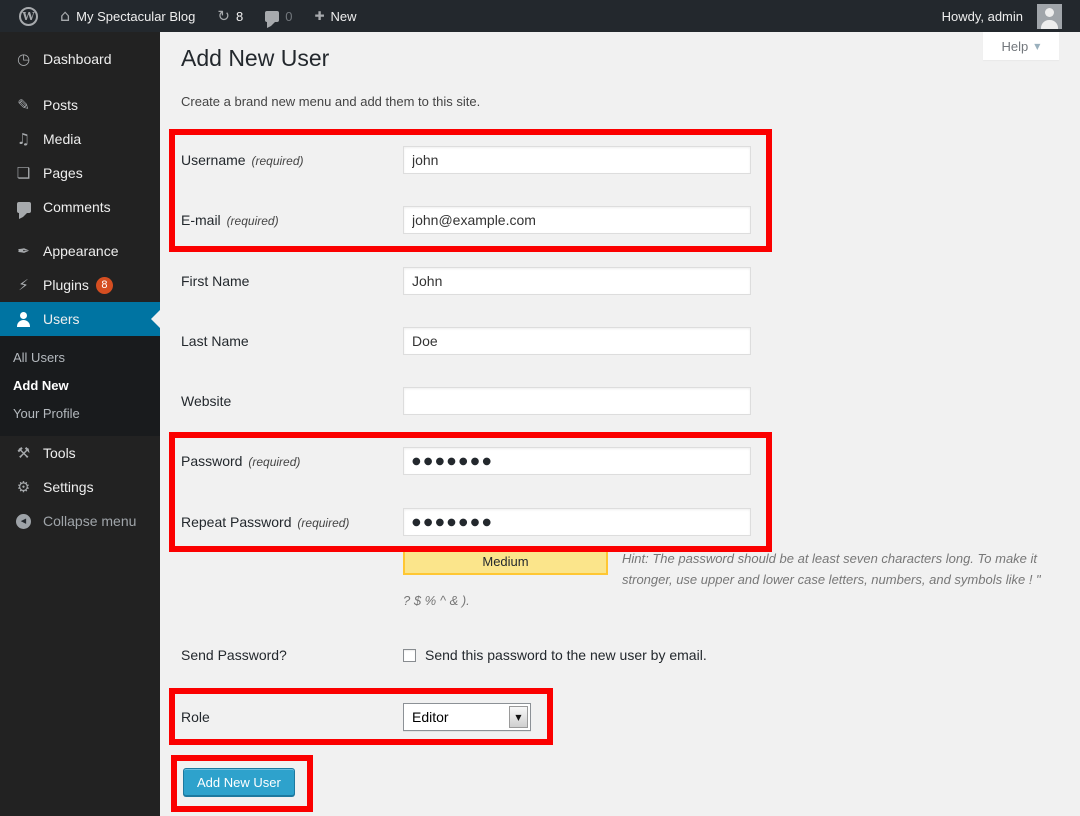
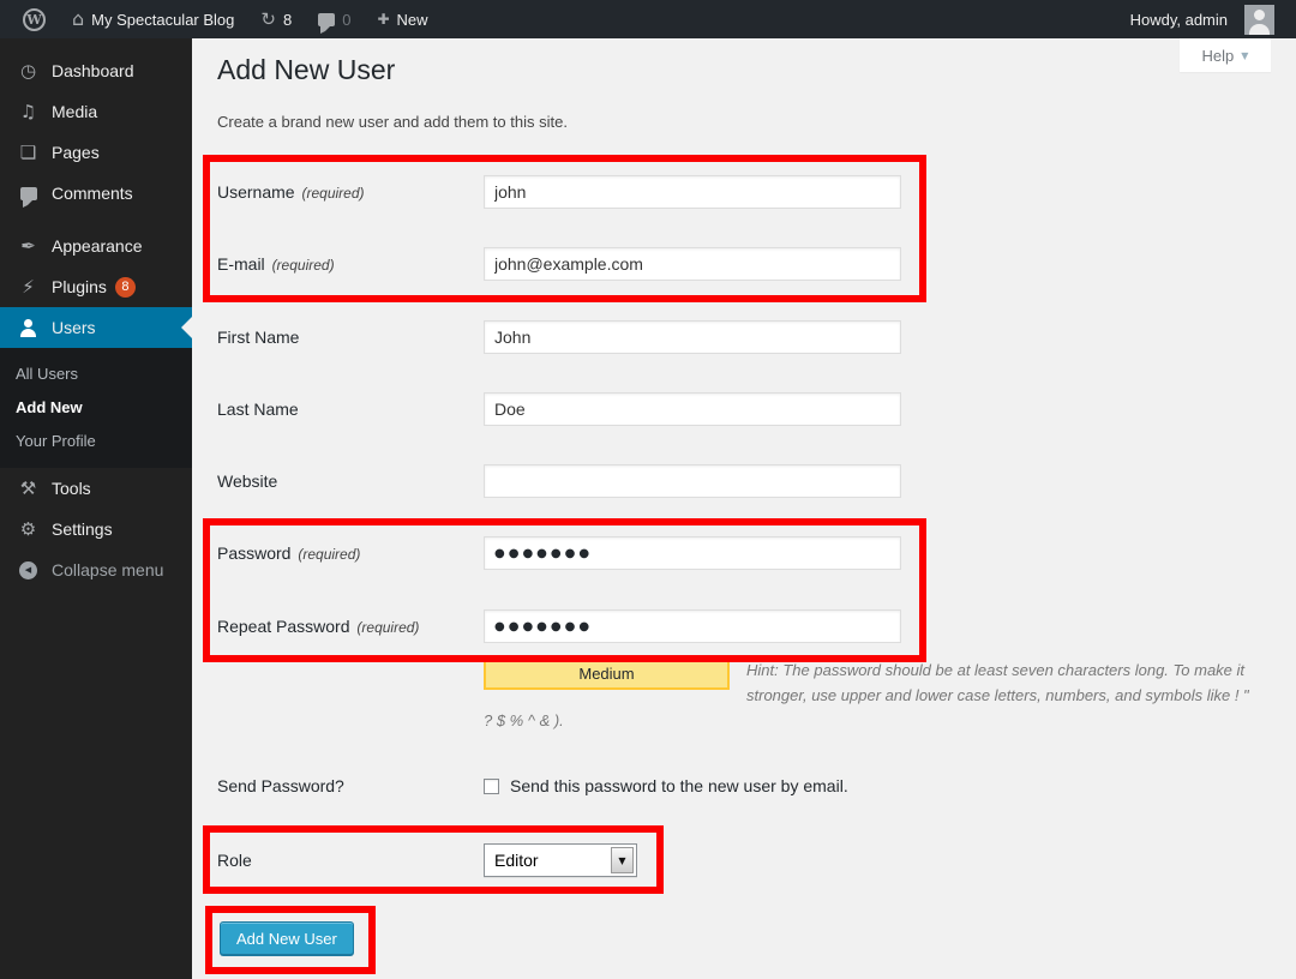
  W
  ⌂
  My Spectacular Blog
  ↻
  8
  0
  ✚
  New
  Howdy, admin
  ◷
  Dashboard
- ✎
- Posts
  ♫
  Media
  ❏
  Pages
  Comments
  ✒
  Appearance
  ⚡
  Plugins
  8
  Users
  All Users
  Add New
  Your Profile
  ⚒
  Tools
  ⚙
  Settings
  ◀
  Collapse menu
  Add New User
  Help
  ▼
- Create a brand new menu and add them to this site.
+ Create a brand new user and add them to this site.
  Username (required)
  john
  E-mail (required)
  john@example.com
  First Name
  John
  Last Name
  Doe
  Website
  Password (required)
  ●●●●●●●
  Repeat Password (required)
  ●●●●●●●
  Medium
  Hint: The password should be at least seven characters long. To make it stronger, use upper and lower case letters, numbers, and symbols like ! " ? $ % ^ & ).
  Send Password?
  Send this password to the new user by email.
  Role
  Editor
  ▼
  Add New User
